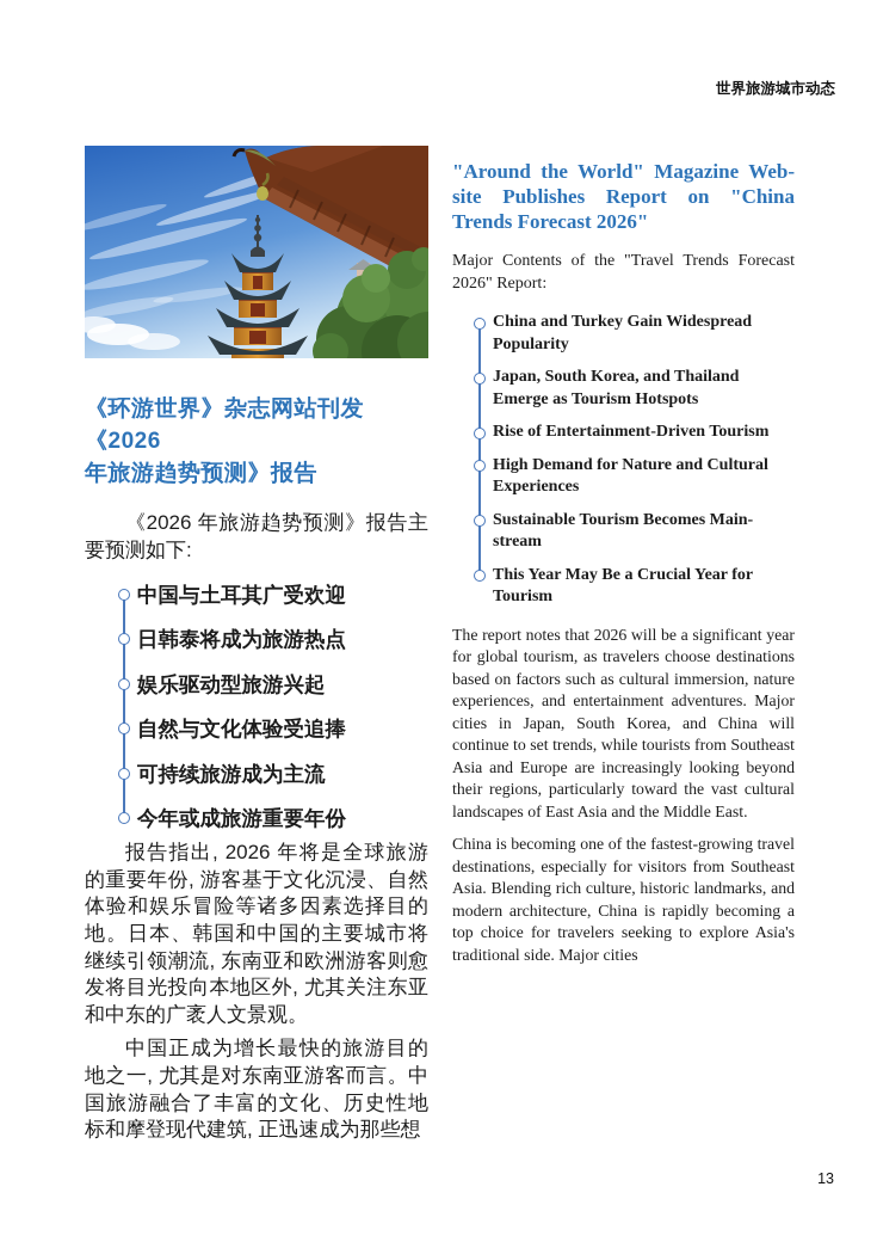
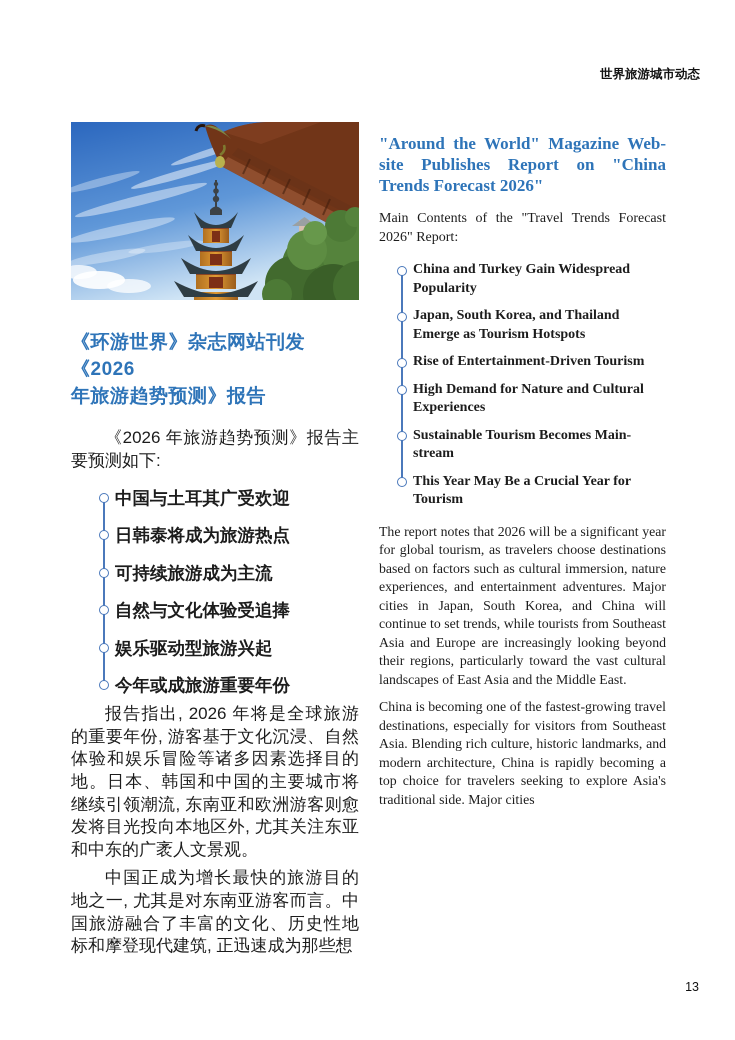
  世界旅游城市动态
  《环游世界》杂志网站刊发《2026
  年旅游趋势预测》报告
  《2026 年旅游趋势预测》报告主要预测如下:
  中国与土耳其广受欢迎
  日韩泰将成为旅游热点
- 娱乐驱动型旅游兴起
+ 可持续旅游成为主流
  自然与文化体验受追捧
- 可持续旅游成为主流
+ 娱乐驱动型旅游兴起
  今年或成旅游重要年份
  报告指出, 2026 年将是全球旅游的重要年份, 游客基于文化沉浸、自然体验和娱乐冒险等诸多因素选择目的地。日本、韩国和中国的主要城市将继续引领潮流, 东南亚和欧洲游客则愈发将目光投向本地区外, 尤其关注东亚和中东的广袤人文景观。
  中国正成为增长最快的旅游目的地之一, 尤其是对东南亚游客而言。中国旅游融合了丰富的文化、历史性地标和摩登现代建筑, 正迅速成为那些想
  "Around the World" Magazine Web-
  site Publishes Report on "China
  Trends Forecast 2026"
- Major Contents of the "Travel Trends Forecast 2026" Report:
+ Main Contents of the "Travel Trends Forecast 2026" Report:
  China and Turkey Gain Widespread
  Popularity
  Japan, South Korea, and Thailand
  Emerge as Tourism Hotspots
  Rise of Entertainment-Driven Tourism
  High Demand for Nature and Cultural
  Experiences
  Sustainable Tourism Becomes Main-
  stream
  This Year May Be a Crucial Year for
  Tourism
  The report notes that 2026 will be a significant year for global tourism, as travelers choose destinations based on factors such as cultural immersion, nature experiences, and entertainment adventures. Major cities in Japan, South Korea, and China will continue to set trends, while tourists from Southeast Asia and Europe are increasingly looking beyond their regions, particularly toward the vast cultural landscapes of East Asia and the Middle East.
  China is becoming one of the fastest-growing travel destinations, especially for visitors from Southeast Asia. Blending rich culture, historic landmarks, and modern architecture, China is rapidly becoming a top choice for travelers seeking to explore Asia's traditional side. Major cities
  13
